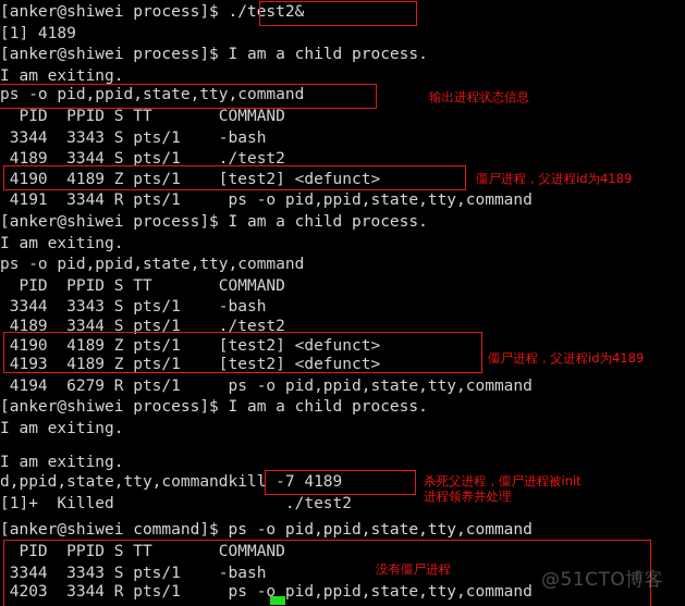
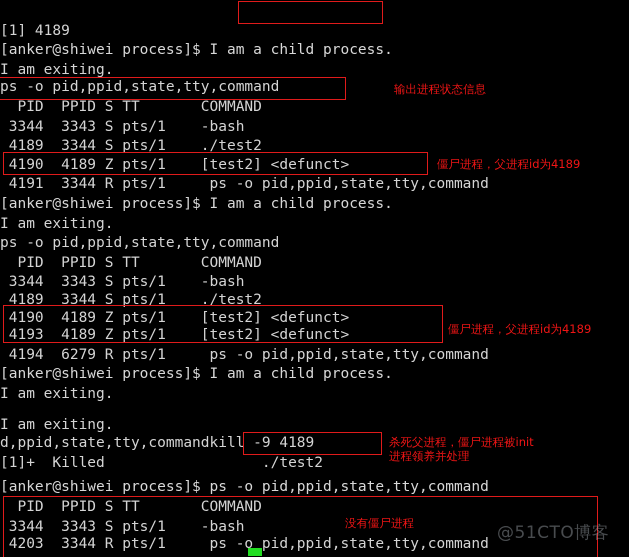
- [anker@shiwei process]$ ./test2&
  [1] 4189
  [anker@shiwei process]$ I am a child process.
  I am exiting.
  ps -o pid,ppid,state,tty,command
  PID PPID S TT COMMAND
  3344 3343 S pts/1 -bash
  4189 3344 S pts/1 ./test2
  4190 4189 Z pts/1 [test2] <defunct>
  4191 3344 R pts/1 ps -o pid,ppid,state,tty,command
  [anker@shiwei process]$ I am a child process.
  I am exiting.
  ps -o pid,ppid,state,tty,command
  PID PPID S TT COMMAND
  3344 3343 S pts/1 -bash
  4189 3344 S pts/1 ./test2
  4190 4189 Z pts/1 [test2] <defunct>
  4193 4189 Z pts/1 [test2] <defunct>
  4194 6279 R pts/1 ps -o pid,ppid,state,tty,command
  [anker@shiwei process]$ I am a child process.
  I am exiting.
  I am exiting.
- d,ppid,state,tty,commandkill -7 4189
+ d,ppid,state,tty,commandkill -9 4189
  [1]+ Killed ./test2
- [anker@shiwei command]$ ps -o pid,ppid,state,tty,command
+ [anker@shiwei process]$ ps -o pid,ppid,state,tty,command
  PID PPID S TT COMMAND
  3344 3343 S pts/1 -bash
  4203 3344 R pts/1 ps -o pid,ppid,state,tty,command
  输出进程状态信息
  僵尸进程，父进程id为4189
  僵尸进程，父进程id为4189
  杀死父进程，僵尸进程被init进程领养并处理
  没有僵尸进程
  @51CTO博客
